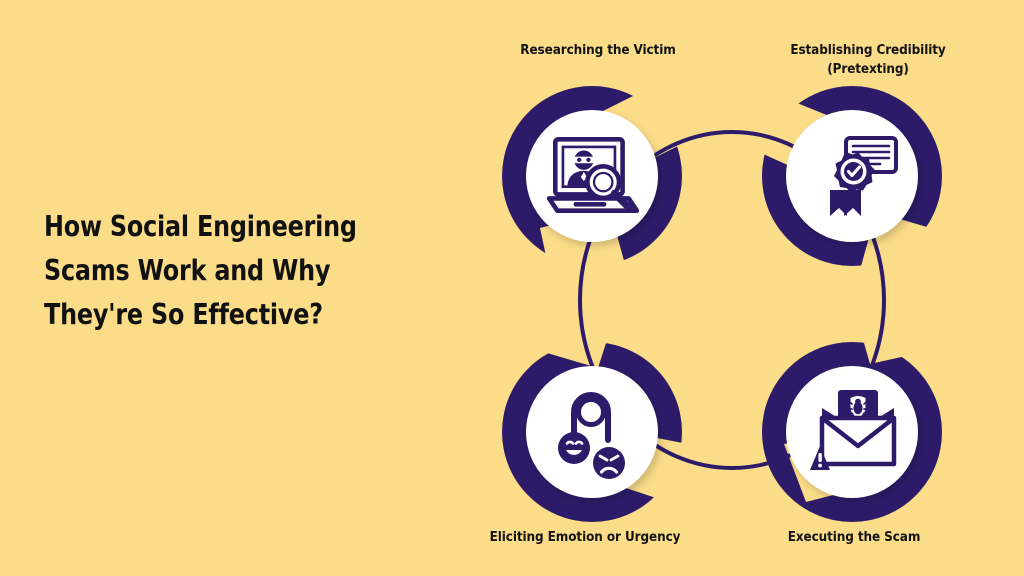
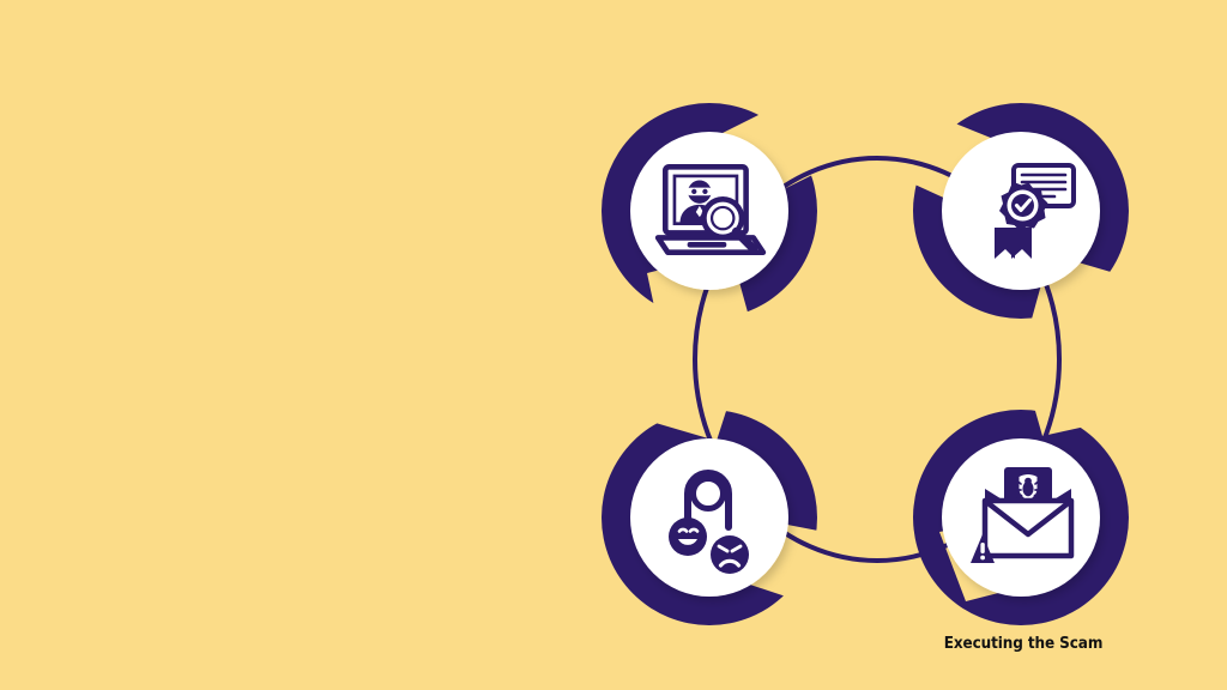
- How Social Engineering
- Scams Work and Why
- They're So Effective?
- Researching the Victim
- Establishing Credibility
- (Pretexting)
- Eliciting Emotion or Urgency
  Executing the Scam
